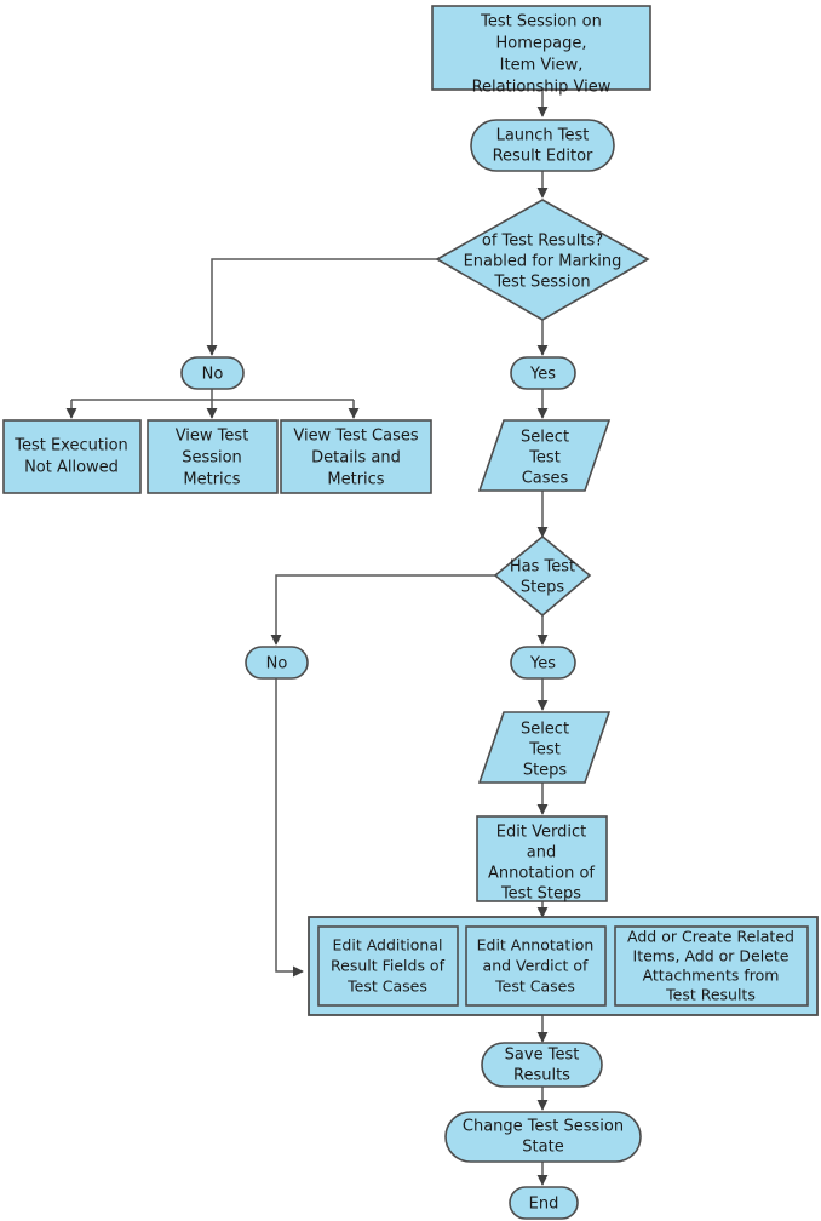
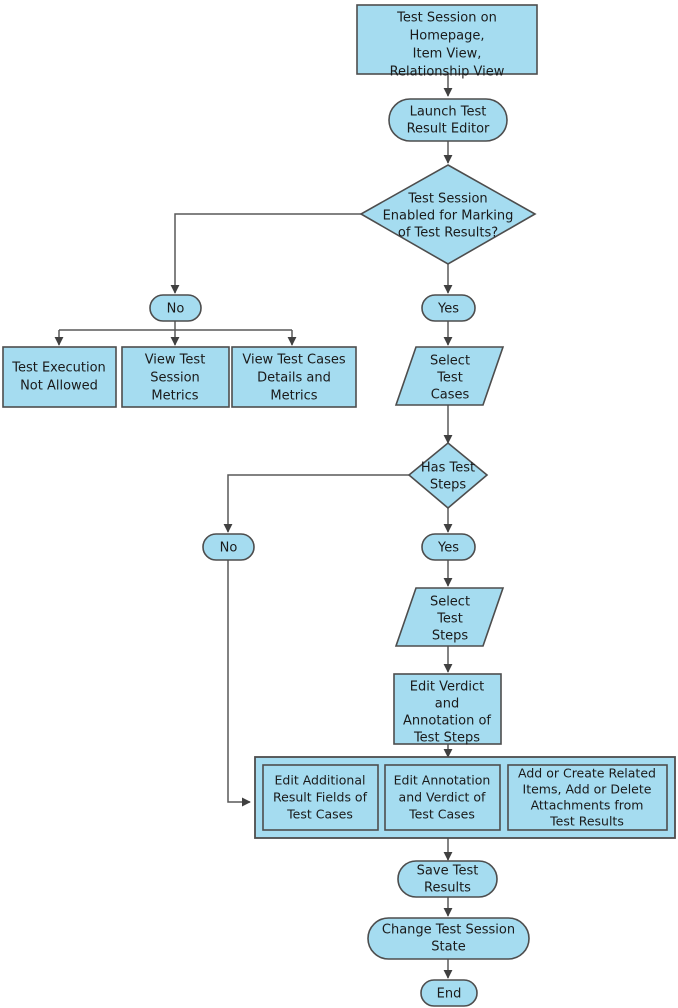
  Test Session on
  Homepage,
  Item View,
  Relationship View
  Launch Test
  Result Editor
- of Test Results?
+ Test Session
  Enabled for Marking
- Test Session
+ of Test Results?
  No
  Yes
  Test Execution
  Not Allowed
  View Test
  Session
  Metrics
  View Test Cases
  Details and
  Metrics
  Select
  Test
  Cases
  Has Test
  Steps
  No
  Yes
  Select
  Test
  Steps
  Edit Verdict
  and
  Annotation of
  Test Steps
  Edit Additional
  Result Fields of
  Test Cases
  Edit Annotation
  and Verdict of
  Test Cases
  Add or Create Related
  Items, Add or Delete
  Attachments from
  Test Results
  Save Test
  Results
  Change Test Session
  State
  End
